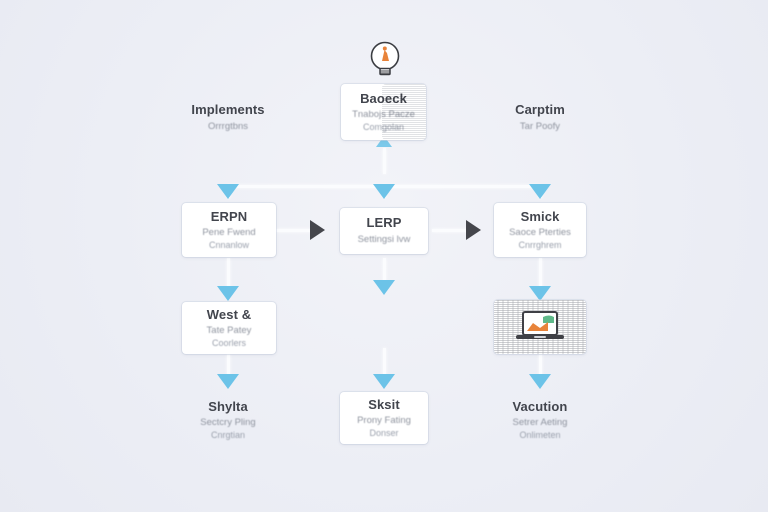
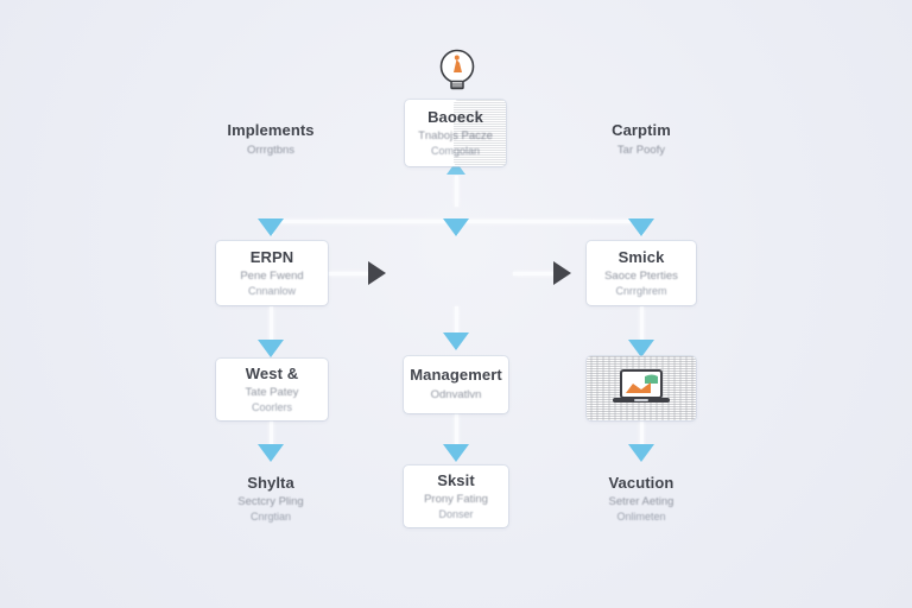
  Baoeck
  Tnabojs Pacze
  Comgolan
  Implements
  Orrrgtbns
  Carptim
  Tar Poofy
  ERPN
  Pene Fwend
  Cnnanlow
- LERP
- Settingsi lvw
  Smick
  Saoce Pterties
  Cnrrghrem
  West &
  Tate Patey
  Coorlers
+ Managemert
+ Odnvatlvn
  Shylta
  Sectcry Pling
  Cnrgtian
  Sksit
  Prony Fating
  Donser
  Vacution
  Setrer Aeting
  Onlimeten
